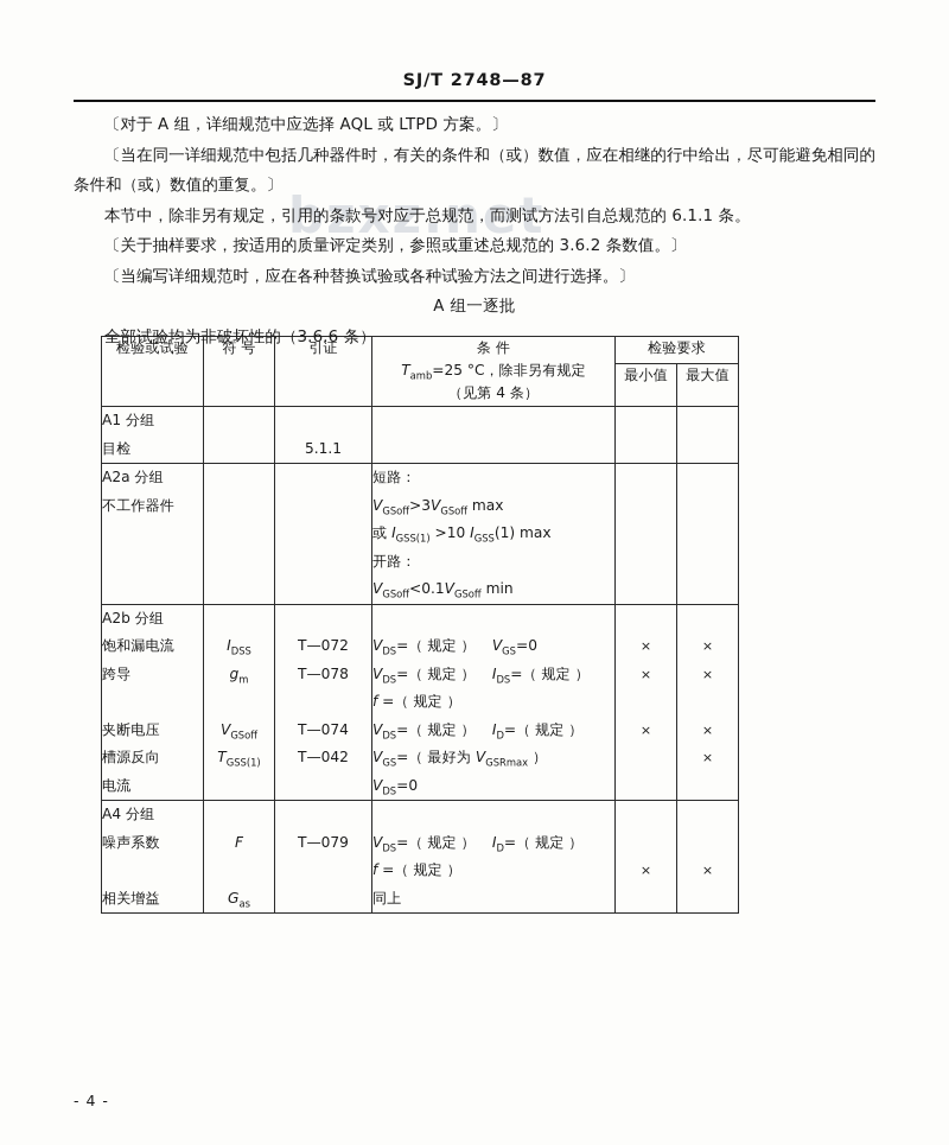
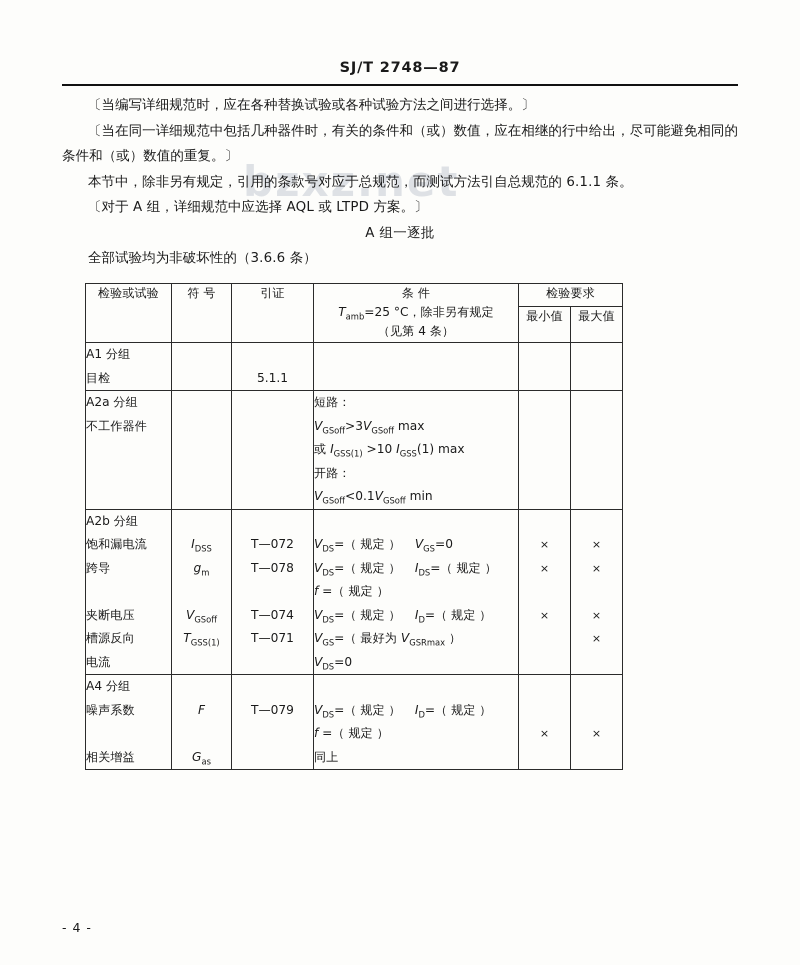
  bzxz.net
  SJ/T 2748—87
- 〔对于 A 组，详细规范中应选择 AQL 或 LTPD 方案。〕
+ 〔当编写详细规范时，应在各种替换试验或各种试验方法之间进行选择。〕
  〔当在同一详细规范中包括几种器件时，有关的条件和（或）数值，应在相继的行中给出，尽可能避免相同的条件和（或）数值的重复。〕
  本节中，除非另有规定，引用的条款号对应于总规范，而测试方法引自总规范的 6.1.1 条。
- 〔关于抽样要求，按适用的质量评定类别，参照或重述总规范的 3.6.2 条数值。〕
- 〔当编写详细规范时，应在各种替换试验或各种试验方法之间进行选择。〕
+ 〔对于 A 组，详细规范中应选择 AQL 或 LTPD 方案。〕
  A 组一逐批
  全部试验均为非破坏性的（3.6.6 条）
  检验或试验	符 号	引证	条 件 Tamb=25 °C，除非另有规定 （见第 4 条）	检验要求
  最小值	最大值
  A1 分组 目检		5.1.1
  A2a 分组 不工作器件			短路： VGSoff>3VGSoff max 或 IGSS(1) >10 IGSS(1) max 开路： VGSoff<0.1VGSoff min
- A2b 分组 饱和漏电流 跨导 夹断电压 槽源反向 电流	IDSS gm VGSoff TGSS(1)	T—072 T—078 T—074 T—042	VDS=（ 规定 ） VGS=0 VDS=（ 规定 ） IDS=（ 规定 ） f =（ 规定 ） VDS=（ 规定 ） ID=（ 规定 ） VGS=（ 最好为 VGSRmax ） VDS=0	× × ×	× × × ×
+ A2b 分组 饱和漏电流 跨导 夹断电压 槽源反向 电流	IDSS gm VGSoff TGSS(1)	T—072 T—078 T—074 T—071	VDS=（ 规定 ） VGS=0 VDS=（ 规定 ） IDS=（ 规定 ） f =（ 规定 ） VDS=（ 规定 ） ID=（ 规定 ） VGS=（ 最好为 VGSRmax ） VDS=0	× × ×	× × × ×
  A4 分组 噪声系数 相关增益	F Gas	T—079	VDS=（ 规定 ） ID=（ 规定 ） f =（ 规定 ） 同上	×	×
  - 4 -
